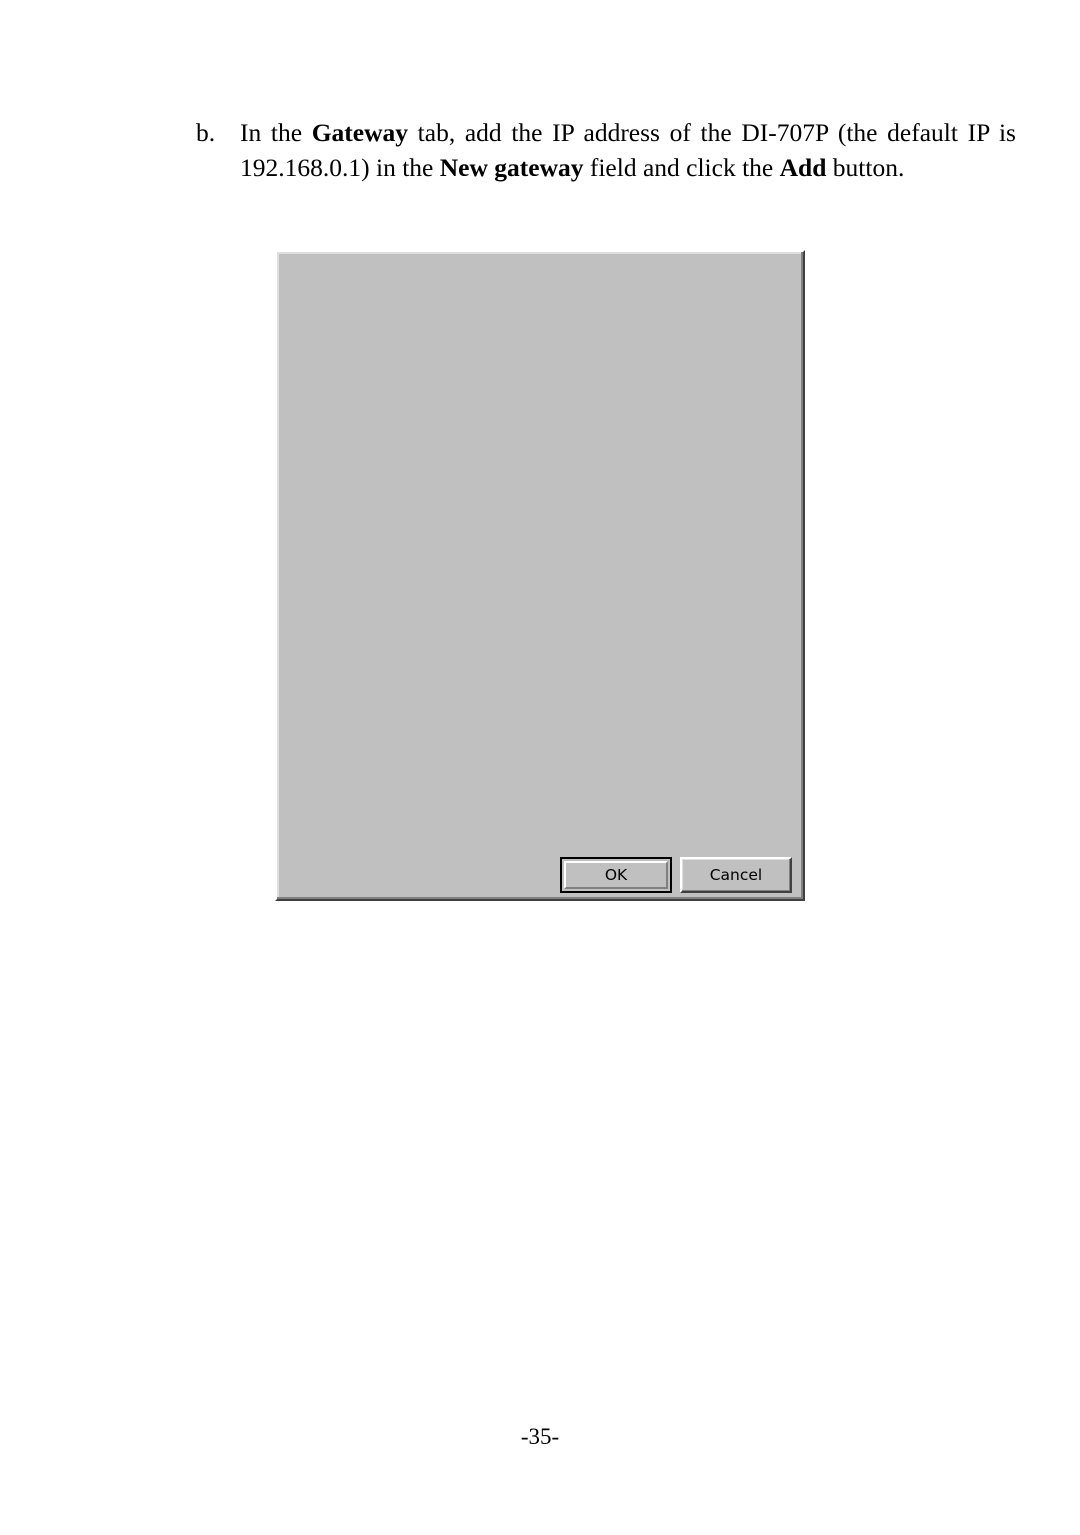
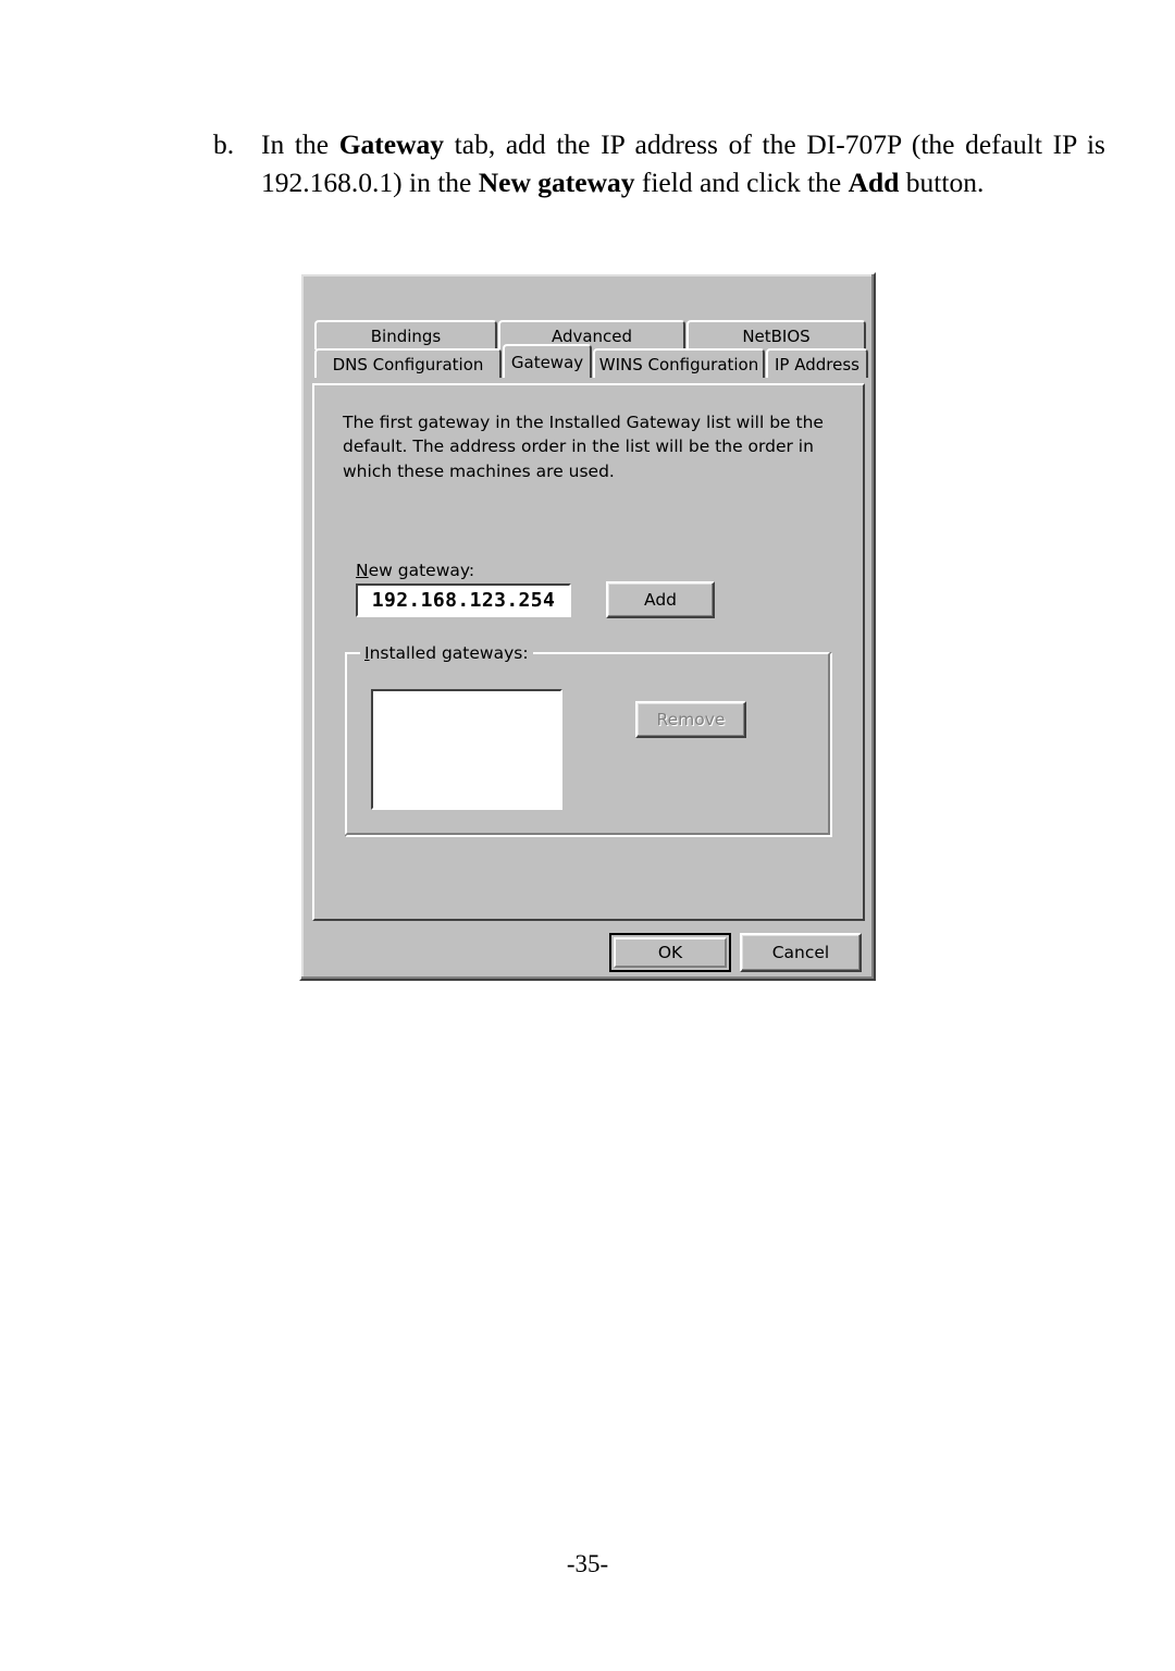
  b.
  In the Gateway tab, add the IP address of the DI-707P (the default IP is 192.168.0.1) in the New gateway field and click the Add button.
  -35-
+ Bindings
+ Advanced
+ NetBIOS
+ DNS Configuration
+ Gateway
+ WINS Configuration
+ IP Address
+ The first gateway in the Installed Gateway list will be the default. The address order in the list will be the order in which these machines are used.
+ New gateway:
+ 192.168.123.254
+ Add
+ Installed gateways:
+ Remove
  OK
  Cancel
